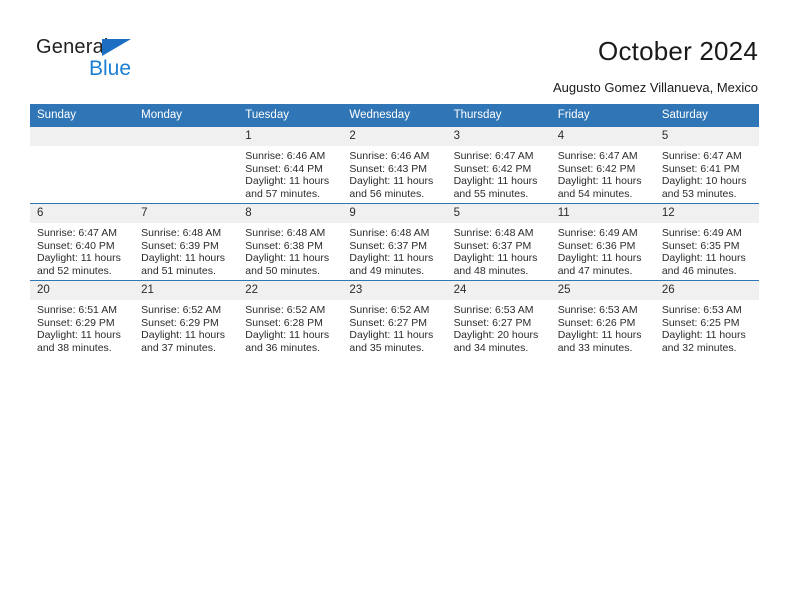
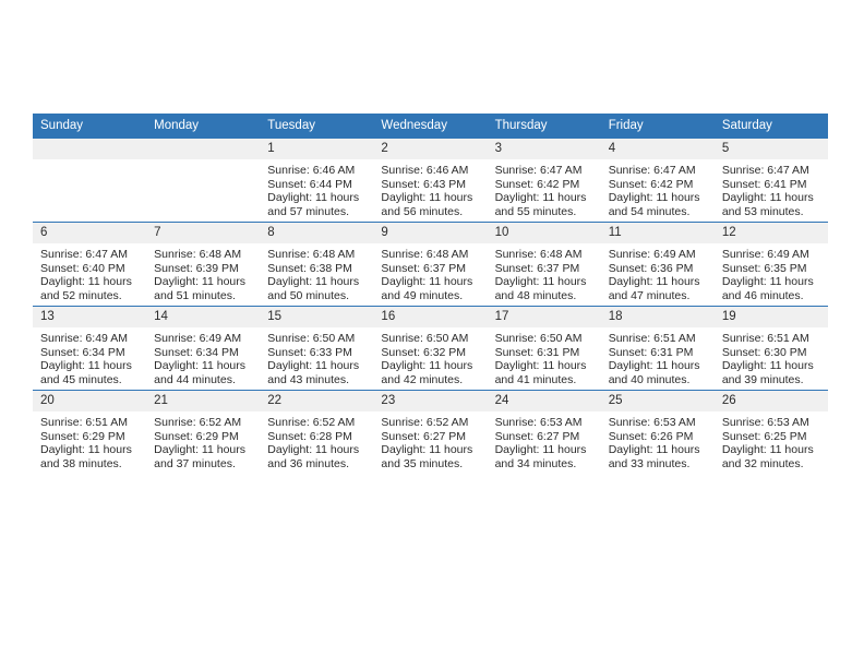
- General
- Blue
- October 2024
- Augusto Gomez Villanueva, Mexico
  Sunday	Monday	Tuesday	Wednesday	Thursday	Friday	Saturday
- 		1Sunrise: 6:46 AMSunset: 6:44 PMDaylight: 11 hours and 57 minutes.	2Sunrise: 6:46 AMSunset: 6:43 PMDaylight: 11 hours and 56 minutes.	3Sunrise: 6:47 AMSunset: 6:42 PMDaylight: 11 hours and 55 minutes.	4Sunrise: 6:47 AMSunset: 6:42 PMDaylight: 11 hours and 54 minutes.	5Sunrise: 6:47 AMSunset: 6:41 PMDaylight: 10 hours and 53 minutes.
+ 		1Sunrise: 6:46 AMSunset: 6:44 PMDaylight: 11 hours and 57 minutes.	2Sunrise: 6:46 AMSunset: 6:43 PMDaylight: 11 hours and 56 minutes.	3Sunrise: 6:47 AMSunset: 6:42 PMDaylight: 11 hours and 55 minutes.	4Sunrise: 6:47 AMSunset: 6:42 PMDaylight: 11 hours and 54 minutes.	5Sunrise: 6:47 AMSunset: 6:41 PMDaylight: 11 hours and 53 minutes.
- 6Sunrise: 6:47 AMSunset: 6:40 PMDaylight: 11 hours and 52 minutes.	7Sunrise: 6:48 AMSunset: 6:39 PMDaylight: 11 hours and 51 minutes.	8Sunrise: 6:48 AMSunset: 6:38 PMDaylight: 11 hours and 50 minutes.	9Sunrise: 6:48 AMSunset: 6:37 PMDaylight: 11 hours and 49 minutes.	5Sunrise: 6:48 AMSunset: 6:37 PMDaylight: 11 hours and 48 minutes.	11Sunrise: 6:49 AMSunset: 6:36 PMDaylight: 11 hours and 47 minutes.	12Sunrise: 6:49 AMSunset: 6:35 PMDaylight: 11 hours and 46 minutes.
+ 6Sunrise: 6:47 AMSunset: 6:40 PMDaylight: 11 hours and 52 minutes.	7Sunrise: 6:48 AMSunset: 6:39 PMDaylight: 11 hours and 51 minutes.	8Sunrise: 6:48 AMSunset: 6:38 PMDaylight: 11 hours and 50 minutes.	9Sunrise: 6:48 AMSunset: 6:37 PMDaylight: 11 hours and 49 minutes.	10Sunrise: 6:48 AMSunset: 6:37 PMDaylight: 11 hours and 48 minutes.	11Sunrise: 6:49 AMSunset: 6:36 PMDaylight: 11 hours and 47 minutes.	12Sunrise: 6:49 AMSunset: 6:35 PMDaylight: 11 hours and 46 minutes.
+ 13Sunrise: 6:49 AMSunset: 6:34 PMDaylight: 11 hours and 45 minutes.	14Sunrise: 6:49 AMSunset: 6:34 PMDaylight: 11 hours and 44 minutes.	15Sunrise: 6:50 AMSunset: 6:33 PMDaylight: 11 hours and 43 minutes.	16Sunrise: 6:50 AMSunset: 6:32 PMDaylight: 11 hours and 42 minutes.	17Sunrise: 6:50 AMSunset: 6:31 PMDaylight: 11 hours and 41 minutes.	18Sunrise: 6:51 AMSunset: 6:31 PMDaylight: 11 hours and 40 minutes.	19Sunrise: 6:51 AMSunset: 6:30 PMDaylight: 11 hours and 39 minutes.
- 20Sunrise: 6:51 AMSunset: 6:29 PMDaylight: 11 hours and 38 minutes.	21Sunrise: 6:52 AMSunset: 6:29 PMDaylight: 11 hours and 37 minutes.	22Sunrise: 6:52 AMSunset: 6:28 PMDaylight: 11 hours and 36 minutes.	23Sunrise: 6:52 AMSunset: 6:27 PMDaylight: 11 hours and 35 minutes.	24Sunrise: 6:53 AMSunset: 6:27 PMDaylight: 20 hours and 34 minutes.	25Sunrise: 6:53 AMSunset: 6:26 PMDaylight: 11 hours and 33 minutes.	26Sunrise: 6:53 AMSunset: 6:25 PMDaylight: 11 hours and 32 minutes.
+ 20Sunrise: 6:51 AMSunset: 6:29 PMDaylight: 11 hours and 38 minutes.	21Sunrise: 6:52 AMSunset: 6:29 PMDaylight: 11 hours and 37 minutes.	22Sunrise: 6:52 AMSunset: 6:28 PMDaylight: 11 hours and 36 minutes.	23Sunrise: 6:52 AMSunset: 6:27 PMDaylight: 11 hours and 35 minutes.	24Sunrise: 6:53 AMSunset: 6:27 PMDaylight: 11 hours and 34 minutes.	25Sunrise: 6:53 AMSunset: 6:26 PMDaylight: 11 hours and 33 minutes.	26Sunrise: 6:53 AMSunset: 6:25 PMDaylight: 11 hours and 32 minutes.
